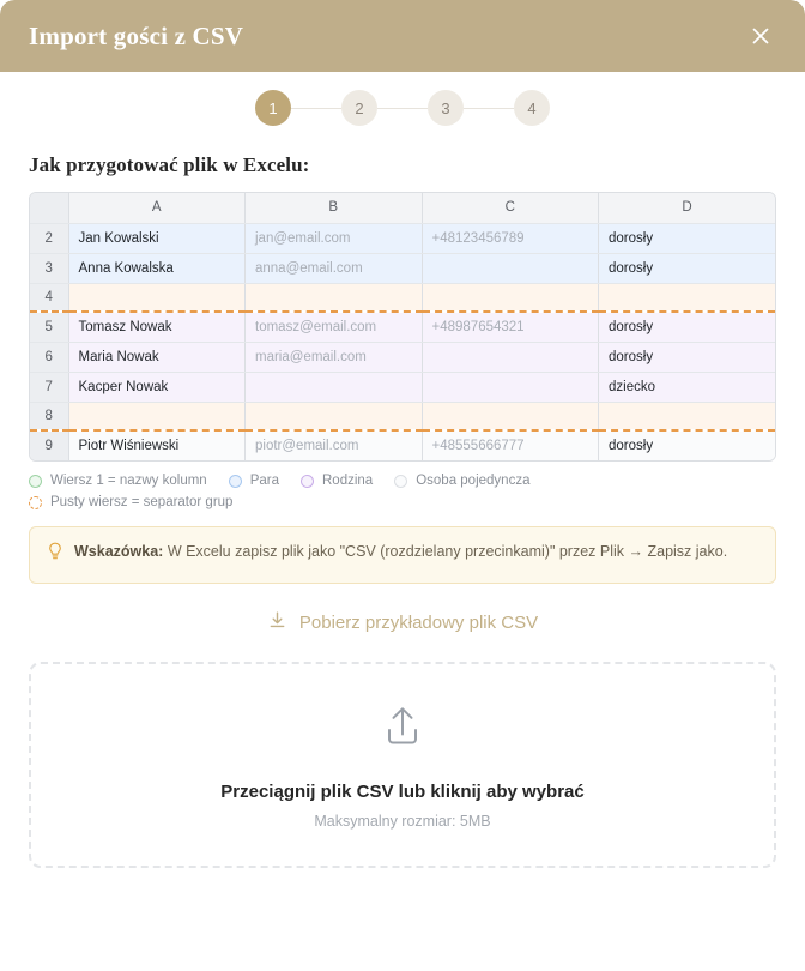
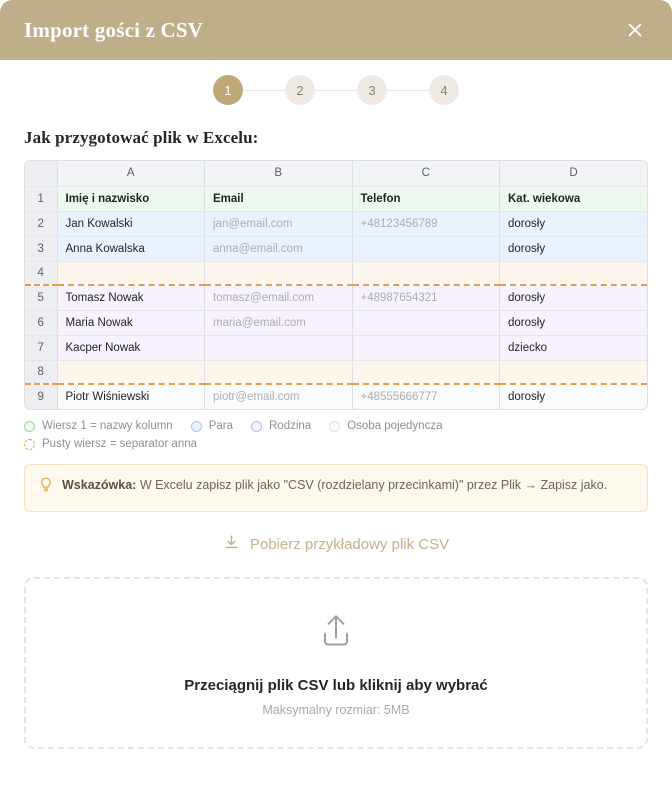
  Import gości z CSV
  1
  2
  3
  4
  Jak przygotować plik w Excelu:
  	A	B	C	D
+ 1	Imię i nazwisko	Email	Telefon	Kat. wiekowa
  2	Jan Kowalski	jan@email.com	+48123456789	dorosły
  3	Anna Kowalska	anna@email.com		dorosły
  4
  5	Tomasz Nowak	tomasz@email.com	+48987654321	dorosły
  6	Maria Nowak	maria@email.com		dorosły
  7	Kacper Nowak			dziecko
  8
  9	Piotr Wiśniewski	piotr@email.com	+48555666777	dorosły
  Wiersz 1 = nazwy kolumn
  Para
  Rodzina
  Osoba pojedyncza
- Pusty wiersz = separator grup
+ Pusty wiersz = separator anna
  Wskazówka: W Excelu zapisz plik jako "CSV (rozdzielany przecinkami)" przez Plik → Zapisz jako.
  Pobierz przykładowy plik CSV
  Przeciągnij plik CSV lub kliknij aby wybrać
  Maksymalny rozmiar: 5MB
